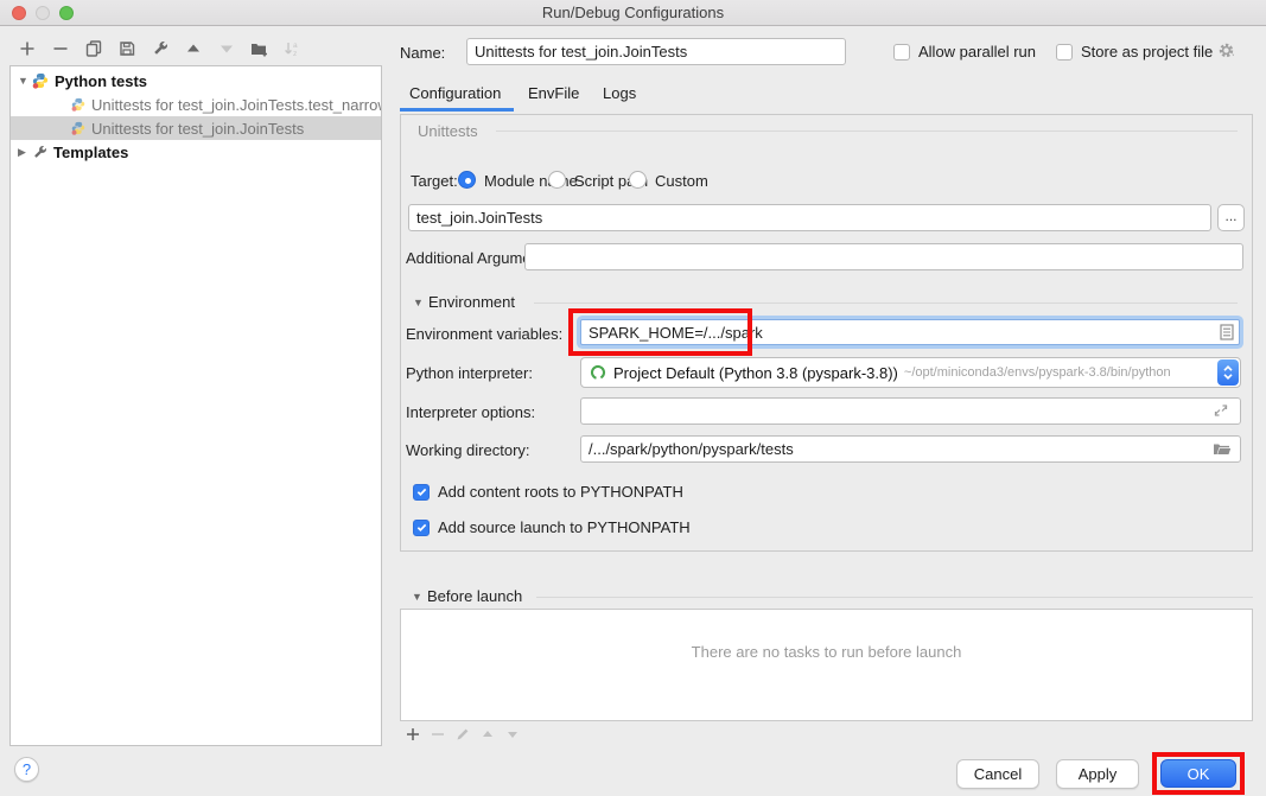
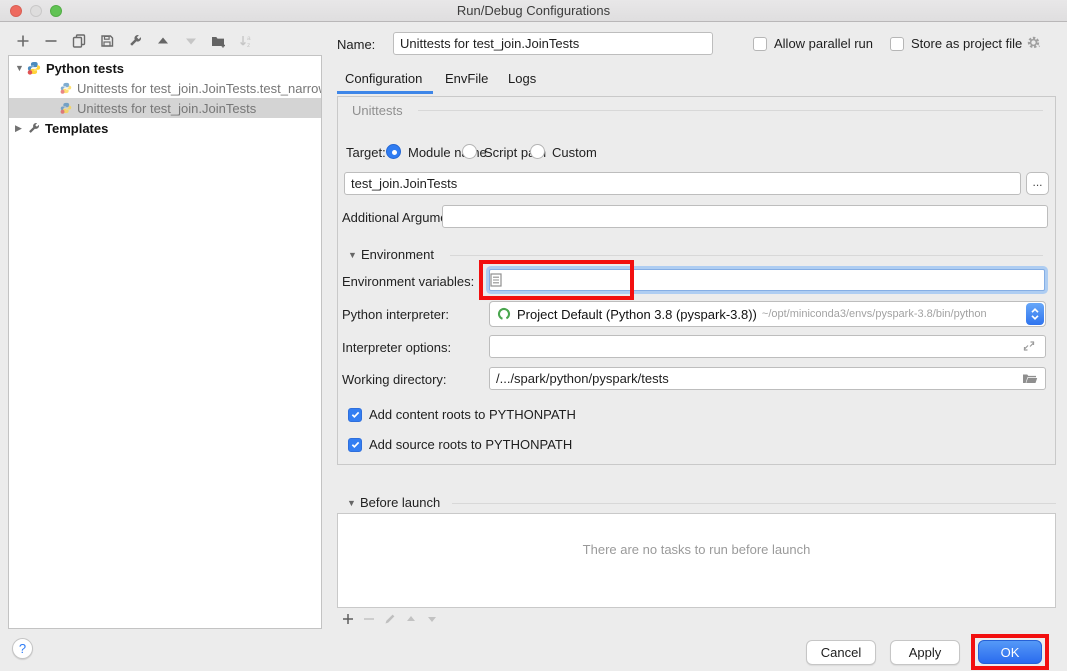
  Run/Debug Configurations
  ▼
  Python tests
  Unittests for test_join.JoinTests.test_narro
  Unittests for test_join.JoinTests
  ▶
  Templates
  Name:
  Unittests for test_join.JoinTests
  Allow parallel run
  Store as project file
  Configuration
  EnvFile
  Logs
  Unittests
  Target:
  Module ne
  Script p
  Custom
  test_join.JoinTests
  ...
  Additional Argum
  ▼
  Environment
  Environment variables:
- SPARK_HOME=/.../spark
  Python interpreter:
  Project Default (Python 3.8 (pyspark-3.8))
  ~/opt/miniconda3/envs/pyspark-3.8/bin/python
  Interpreter options:
  Working directory:
  /.../spark/python/pyspark/tests
  Add content roots to PYTHONPATH
- Add source launch to PYTHONPATH
+ Add source roots to PYTHONPATH
  ▼
  Before launch
  There are no tasks to run before launch
  ?
  Cancel
  Apply
  OK
